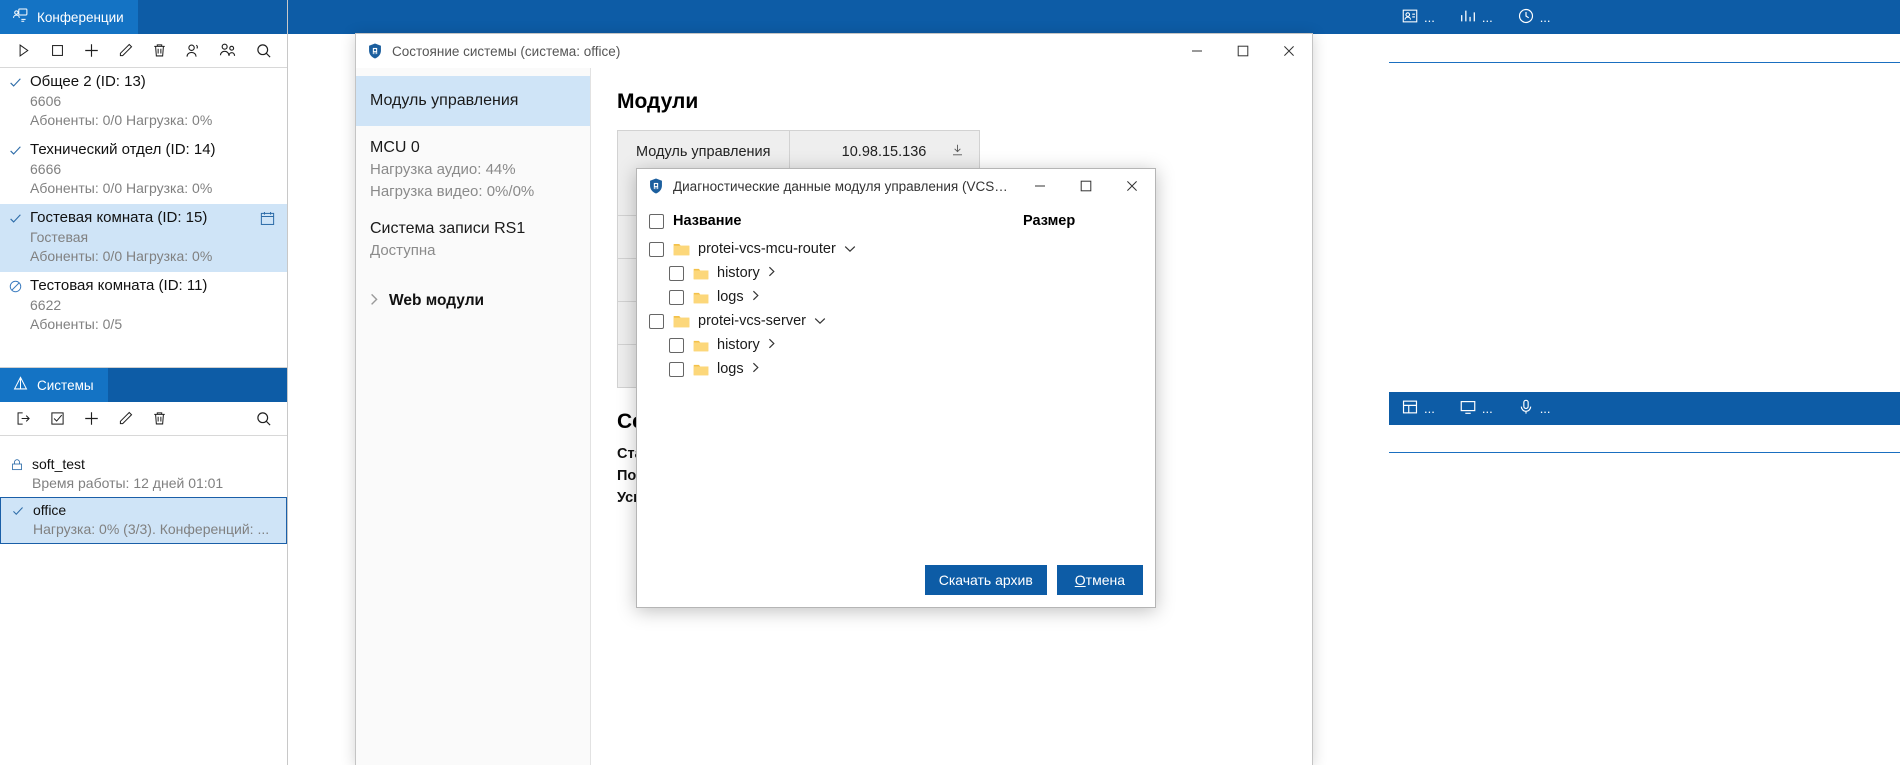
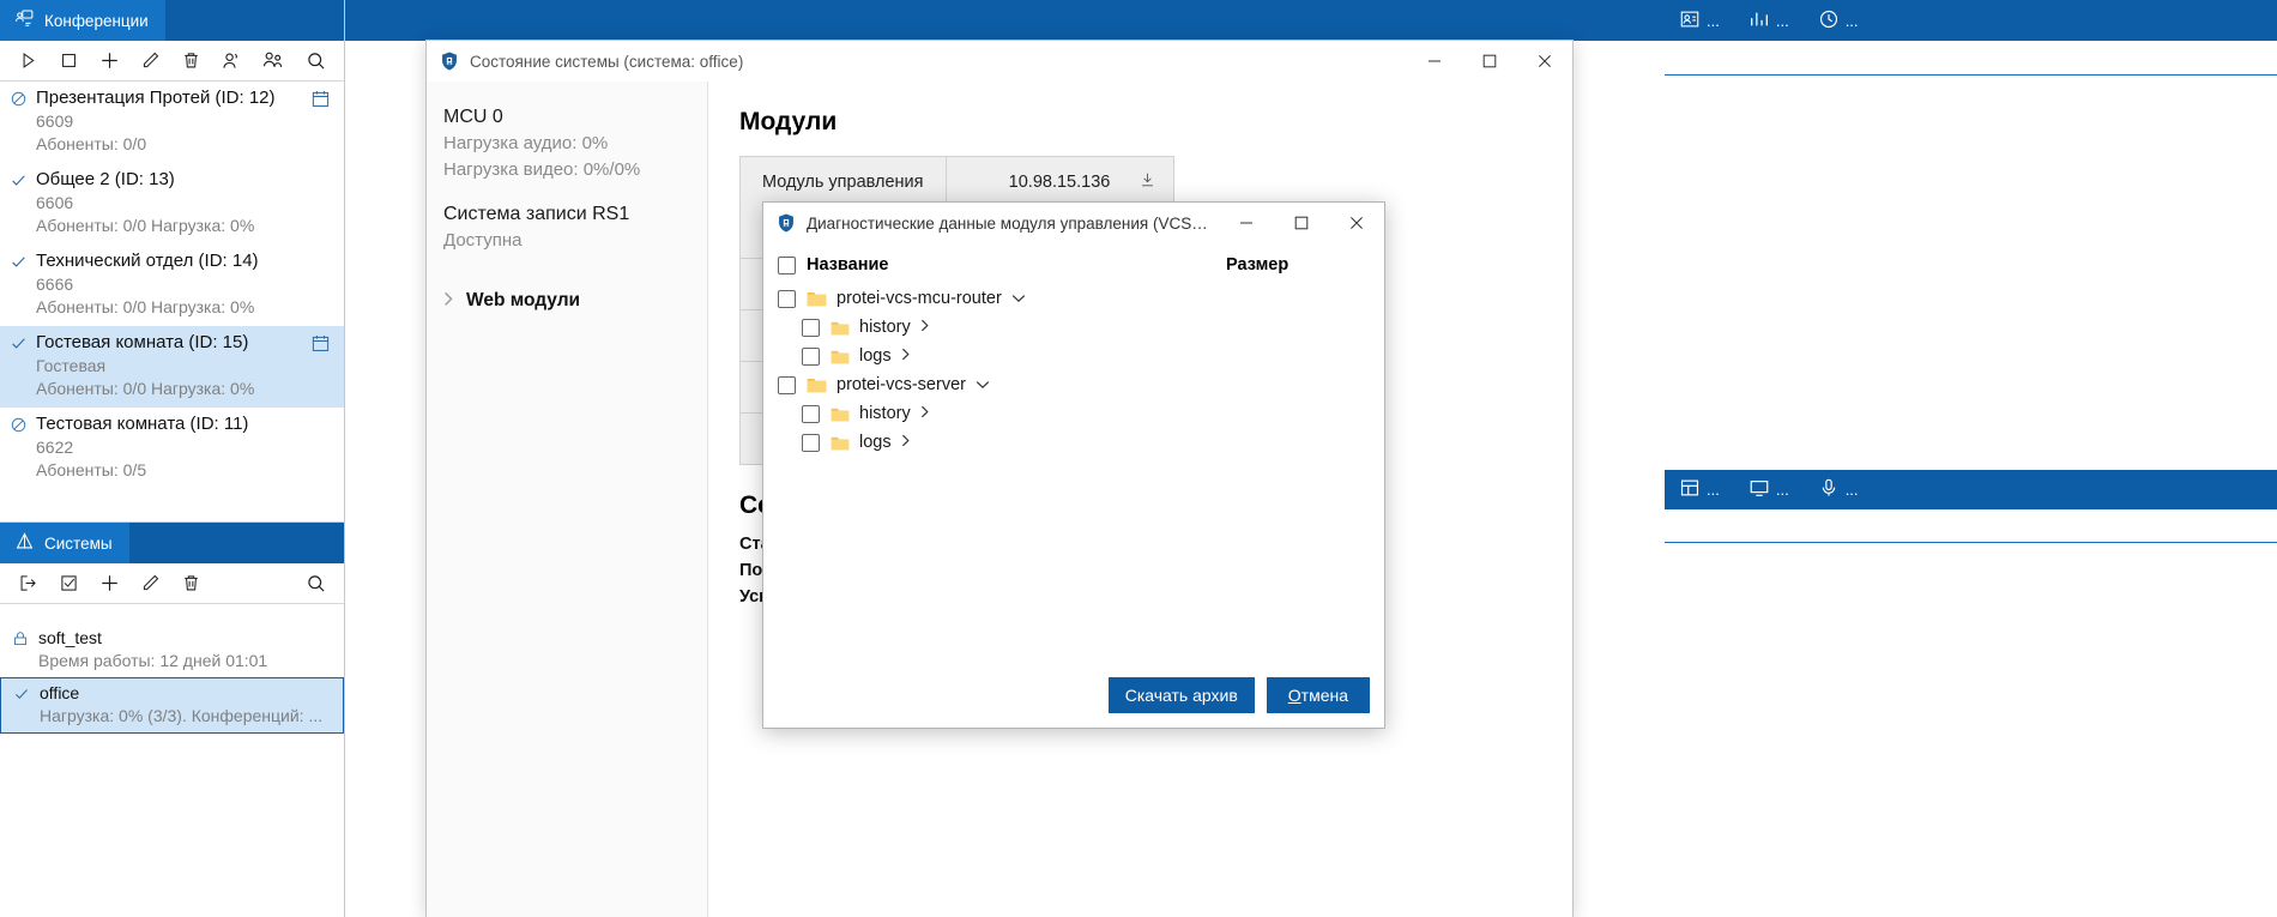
  ...
  ...
  ...
  ...
  ...
  ...
  Конференции
+ Презентация Протей (ID: 12)
+ 6609
+ Абоненты: 0/0
  Общее 2 (ID: 13)
  6606
  Абоненты: 0/0 Нагрузка: 0%
  Технический отдел (ID: 14)
  6666
  Абоненты: 0/0 Нагрузка: 0%
  Гостевая комната (ID: 15)
  Гостевая
  Абоненты: 0/0 Нагрузка: 0%
  Тестовая комната (ID: 11)
  6622
  Абоненты: 0/5
  Системы
  soft_test
  Время работы: 12 дней 01:01
  office
  Нагрузка: 0% (3/3). Конференций: ...
  Состояние системы (система: office)
- Модуль управления
  MCU 0
- Нагрузка аудио: 44%
+ Нагрузка аудио: 0%
  Нагрузка видео: 0%/0%
  Система записи RS1
  Доступна
  Web модули
  Модули
  Модуль управления	10.98.15.136
  Диагностические данные модуля управления (VCS1...
  Название
  Размер
  protei-vcs-mcu-router
  history
  logs
  protei-vcs-server
  history
  logs
  Скачать архив
  Отмена
